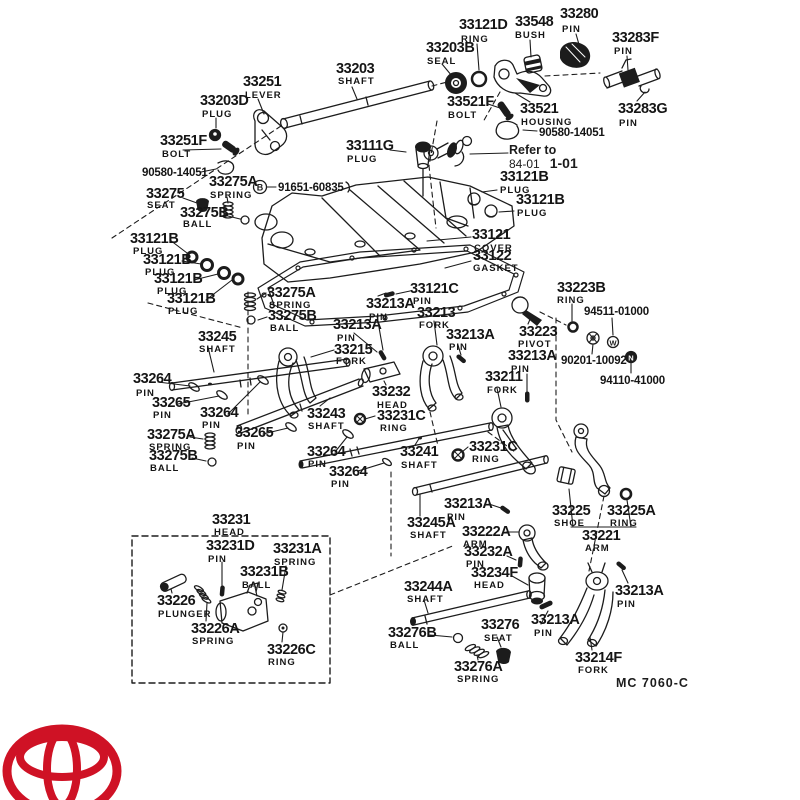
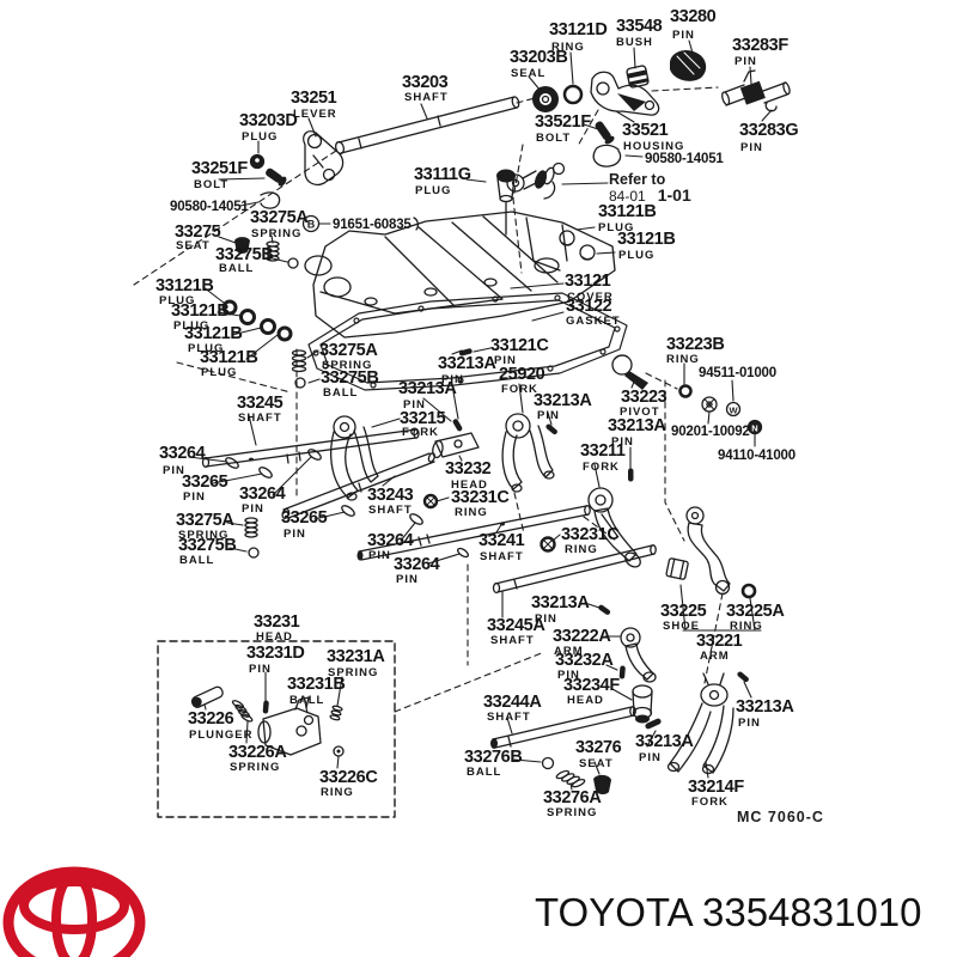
  B
  W
  N
  33203
  SHAFT
  33251
  LEVER
  33203D
  PLUG
  33251F
  BOLT
  90580-14051
  33275A
  SPRING
  33275
  SEAT
  33275B
  BALL
  91651-60835
  33111G
  PLUG
  33203B
  SEAL
  33121D
  RING
  33548
  BUSH
  33280
  PIN
  33283F
  PIN
  33521F
  BOLT
  33521
  HOUSING
  90580-14051
  33283G
  PIN
  33121B
  PLUG
  33121B
  PLUG
  33121
  COVER
  33122
  GASKET
  33121B
  PLUG
  33121B
  PLUG
  33121B
  PLUG
  33121B
  PLUG
  33275A
  SPRING
  33275B
  BALL
  33121C
  PIN
  33213A
  PIN
- 33213
+ 25920
  FORK
  33213A
  PIN
  33215
  FORK
  33213A
  PIN
  33245
  SHAFT
  33264
  PIN
  33265
  PIN
  33264
  PIN
  33265
  PIN
  33275A
  SPRING
  33275B
  BALL
  33232
  HEAD
  33231C
  RING
  33243
  SHAFT
  33264
  PIN
  33264
  PIN
  33241
  SHAFT
  33223B
  RING
  94511-01000
  33223
  PIVOT
  33213A
  PIN
  90201-10092
  94110-41000
  33211
  FORK
  33231C
  RING
  33213A
  PIN
  33245A
  SHAFT
  33225
  SHOE
  33225A
  RING
  33221
  ARM
  33222A
  ARM
  33232A
  PIN
  33234F
  HEAD
  33244A
  SHAFT
  33213A
  PIN
  33276B
  BALL
  33276
  SEAT
  33213A
  PIN
  33276A
  SPRING
  33214F
  FORK
  33231
  HEAD
  33231D
  PIN
  33231A
  SPRING
  33231B
  BALL
  33226
  PLUNGER
  33226A
  SPRING
  33226C
  RING
  Refer to
  84-01 1-01
  MC 7060-C
+ TOYOTA 3354831010
